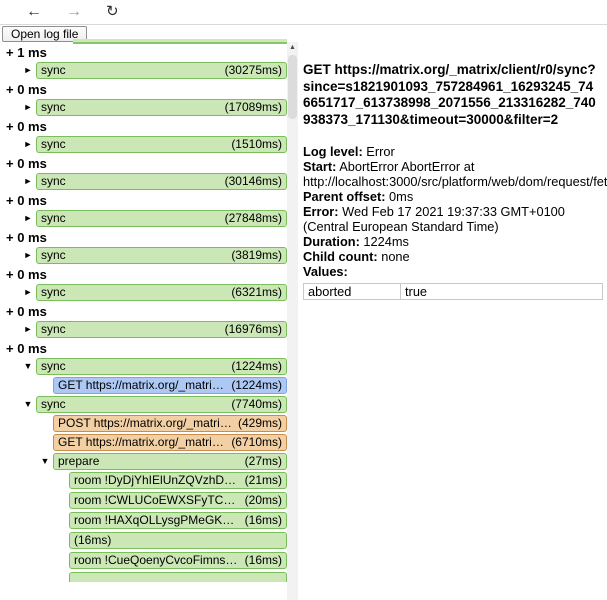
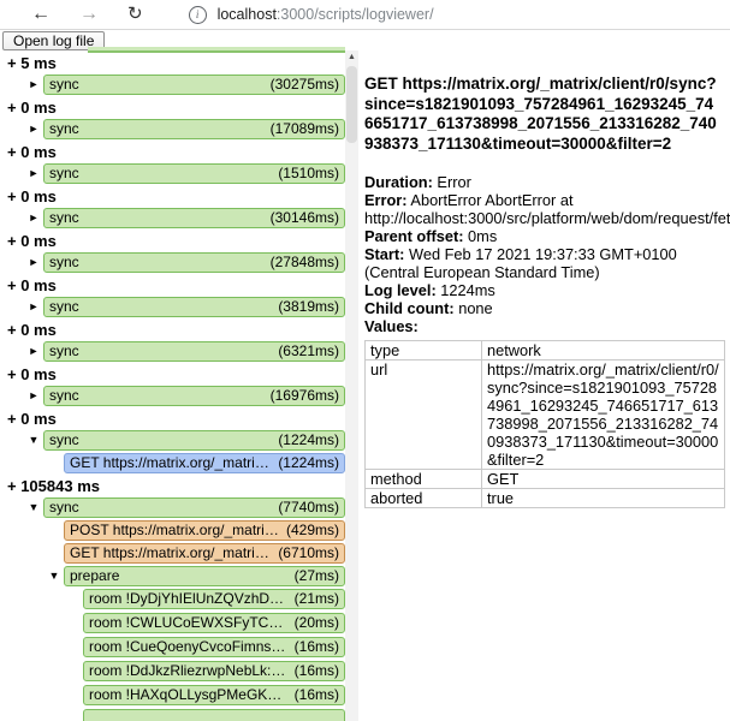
  ←
  →
  ↻
+ i
+ localhost:3000/scripts/logviewer/
  Open log file
- + 1 ms
+ + 5 ms
  ►
  sync
  (30275ms)
  + 0 ms
  ►
  sync
  (17089ms)
  + 0 ms
  ►
  sync
  (1510ms)
  + 0 ms
  ►
  sync
  (30146ms)
  + 0 ms
  ►
  sync
  (27848ms)
  + 0 ms
  ►
  sync
  (3819ms)
  + 0 ms
  ►
  sync
  (6321ms)
  + 0 ms
  ►
  sync
  (16976ms)
  + 0 ms
  ▼
  sync
  (1224ms)
  GET https://matrix.org/_matri…
  (1224ms)
+ + 105843 ms
  ▼
  sync
  (7740ms)
  POST https://matrix.org/_matri…
  (429ms)
  GET https://matrix.org/_matri…
  (6710ms)
  ▼
  prepare
  (27ms)
  room !DyDjYhIElUnZQVzhD…
  (21ms)
  room !CWLUCoEWXSFyTC…
  (20ms)
- room !HAXqOLLysgPMeGKh…
+ room !CueQoenyCvcoFimnsf…
  (16ms)
+ room !DdJkzRliezrwpNebLk:…
  (16ms)
- room !CueQoenyCvcoFimnsf…
+ room !HAXqOLLysgPMeGKh…
  (16ms)
  GET https://matrix.org/_matrix/client/r0/sync?since=s1821901093_757284961_16293245_746651717_613738998_2071556_213316282_740938373_171130&timeout=30000&filter=2
- Log level: Error
+ Duration: Error
- Start: AbortError AbortError at http://localhost:3000/src/platform/web/dom/request/fet
+ Error: AbortError AbortError at http://localhost:3000/src/platform/web/dom/request/fet
  Parent offset: 0ms
- Error: Wed Feb 17 2021 19:37:33 GMT+0100
+ Start: Wed Feb 17 2021 19:37:33 GMT+0100
  (Central European Standard Time)
- Duration: 1224ms
+ Log level: 1224ms
  Child count: none
  Values:
+ type	network
+ url	https://matrix.org/_matrix/client/r0/sync?since=s1821901093_757284961_16293245_746651717_613738998_2071556_213316282_740938373_171130&timeout=30000&filter=2
+ method	GET
  aborted	true
